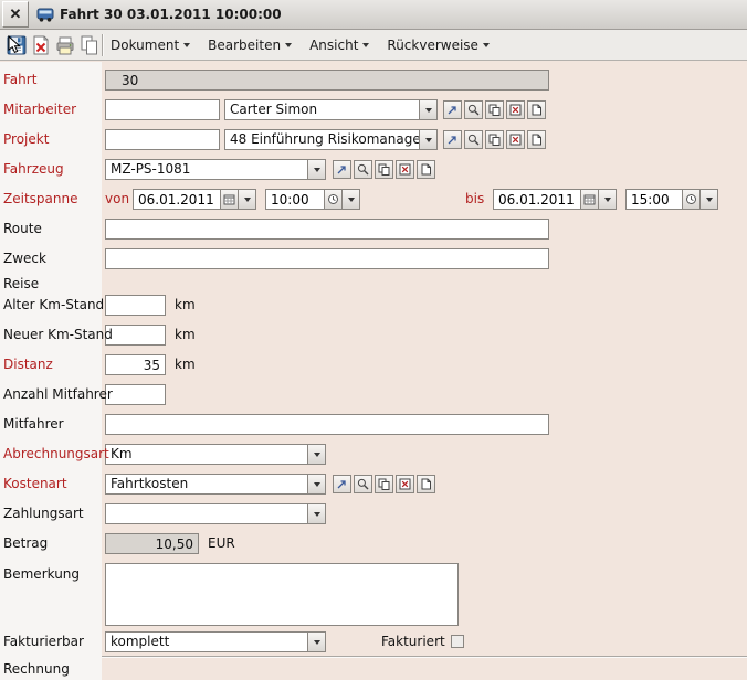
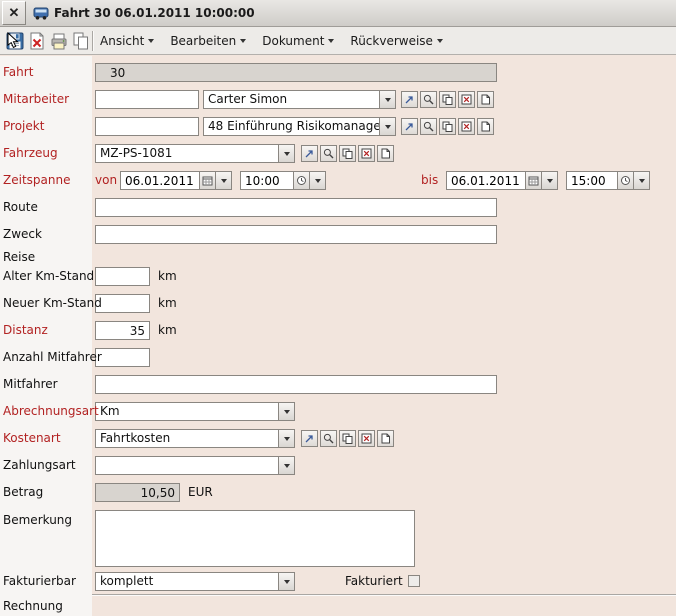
  ✕
- Fahrt 30 03.01.2011 10:00:00
+ Fahrt 30 06.01.2011 10:00:00
- Dokument
+ Ansicht
  Bearbeiten
- Ansicht
+ Dokument
  Rückverweise
  Fahrt
  Mitarbeiter
  Projekt
  Fahrzeug
  Zeitspanne
  Route
  Zweck
  Reise
  Alter Km-Stand
  Neuer Km-Stand
  Distanz
  Anzahl Mitfahrer
  Mitfahrer
  Abrechnungsart
  Kostenart
  Zahlungsart
  Betrag
  Bemerkung
  Fakturierbar
  Rechnung
  30
  Carter Simon
  48 Einführung Risikomanage
  MZ-PS-1081
  von
  06.01.2011
  10:00
  bis
  06.01.2011
  15:00
  km
  km
  35
  km
  Km
  Fahrtkosten
  10,50
  EUR
  komplett
  Fakturiert
